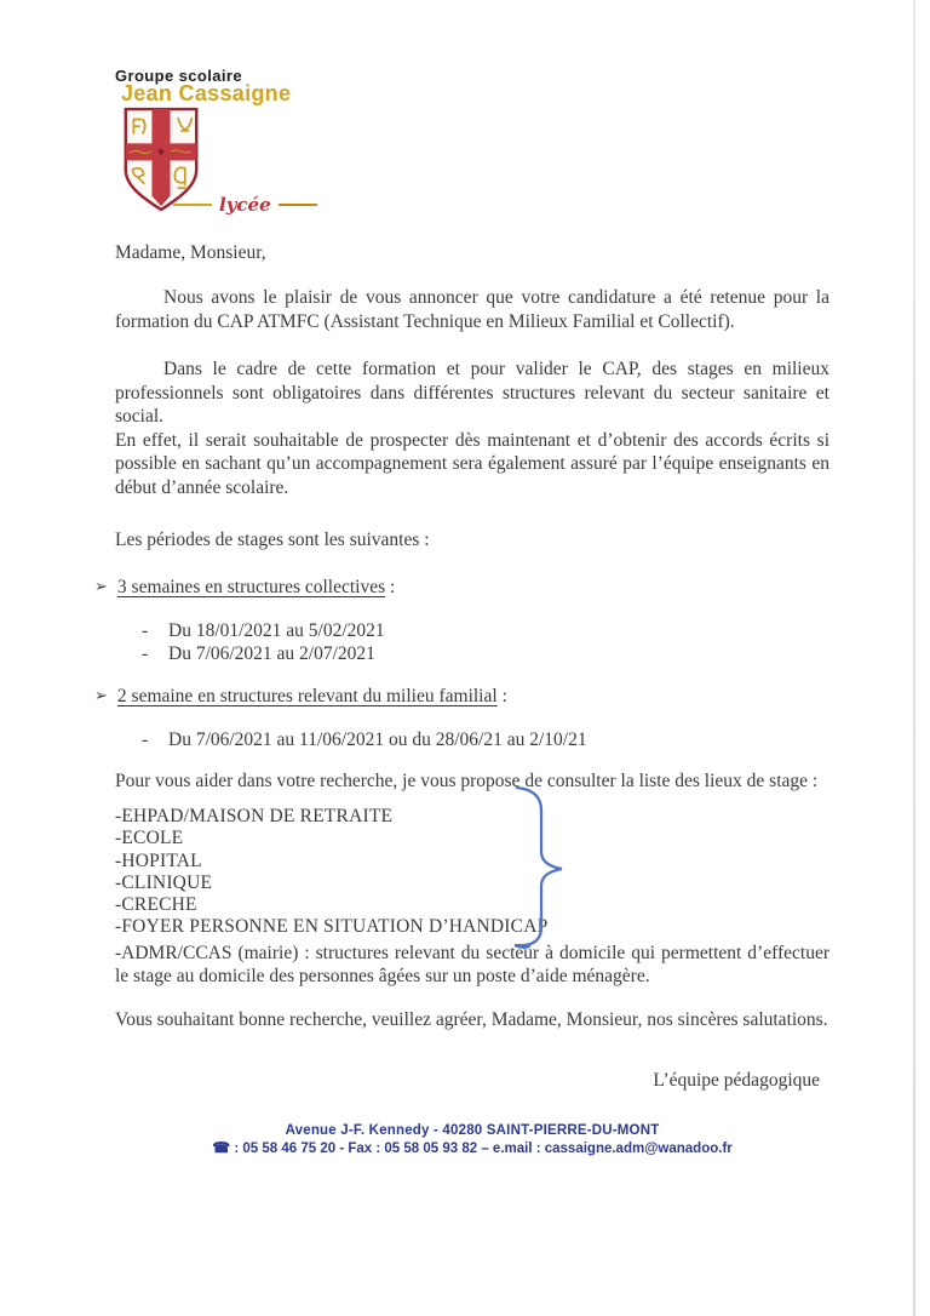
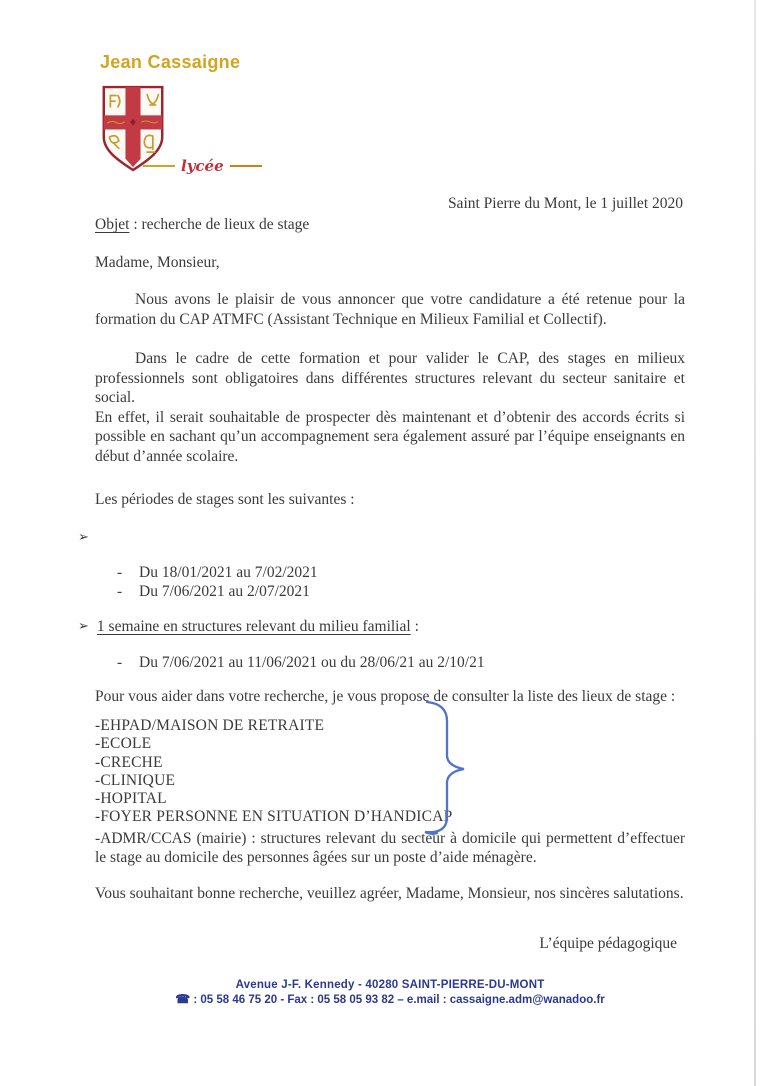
- Groupe scolaire
  Jean Cassaigne
  lycée
+ Saint Pierre du Mont, le 1 juillet 2020
+ Objet : recherche de lieux de stage
  Madame, Monsieur,
  Nous avons le plaisir de vous annoncer que votre candidature a été retenue pour la formation du CAP ATMFC (Assistant Technique en Milieux Familial et Collectif).
  Dans le cadre de cette formation et pour valider le CAP, des stages en milieux professionnels sont obligatoires dans différentes structures relevant du secteur sanitaire et social.
  En effet, il serait souhaitable de prospecter dès maintenant et d’obtenir des accords écrits si possible en sachant qu’un accompagnement sera également assuré par l’équipe enseignants en début d’année scolaire.
  Les périodes de stages sont les suivantes :
  ➢
- 3 semaines en structures collectives :
  -
- Du 18/01/2021 au 5/02/2021
+ Du 18/01/2021 au 7/02/2021
  -
  Du 7/06/2021 au 2/07/2021
  ➢
- 2 semaine en structures relevant du milieu familial :
+ 1 semaine en structures relevant du milieu familial :
  -
  Du 7/06/2021 au 11/06/2021 ou du 28/06/21 au 2/10/21
  Pour vous aider dans votre recherche, je vous propose de consulter la liste des lieux de stage :
  -EHPAD/MAISON DE RETRAITE
  -ECOLE
- -HOPITAL
+ -CRECHE
  -CLINIQUE
- -CRECHE
+ -HOPITAL
  -FOYER PERSONNE EN SITUATION D’HANDICA
  -ADMR/CCAS (mairie) : structures relevant du secteur à domicile qui permettent d’effectuer le stage au domicile des personnes âgées sur un poste d’aide ménagère.
  Vous souhaitant bonne recherche, veuillez agréer, Madame, Monsieur, nos sincères salutations.
  L’équipe pédagogique
  Avenue J-F. Kennedy - 40280 SAINT-PIERRE-DU-MONT
  ☎ : 05 58 46 75 20 - Fax : 05 58 05 93 82 – e.mail : cassaigne.adm@wanadoo.fr
